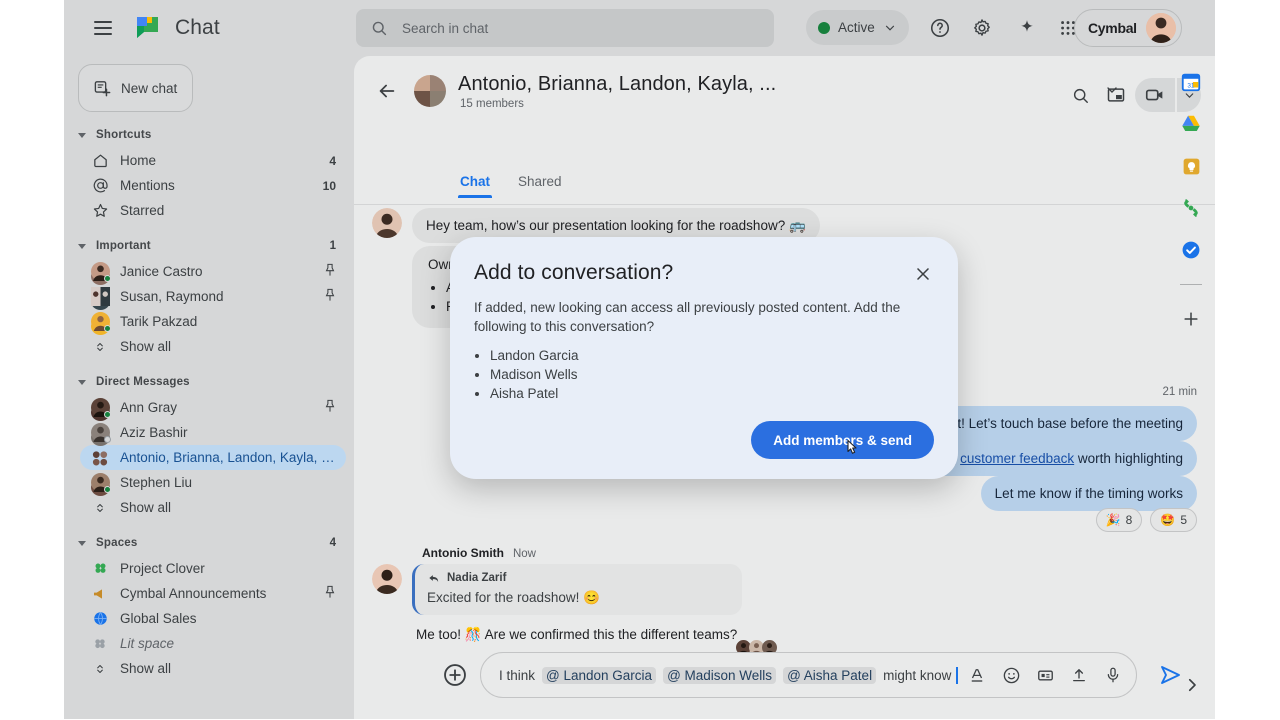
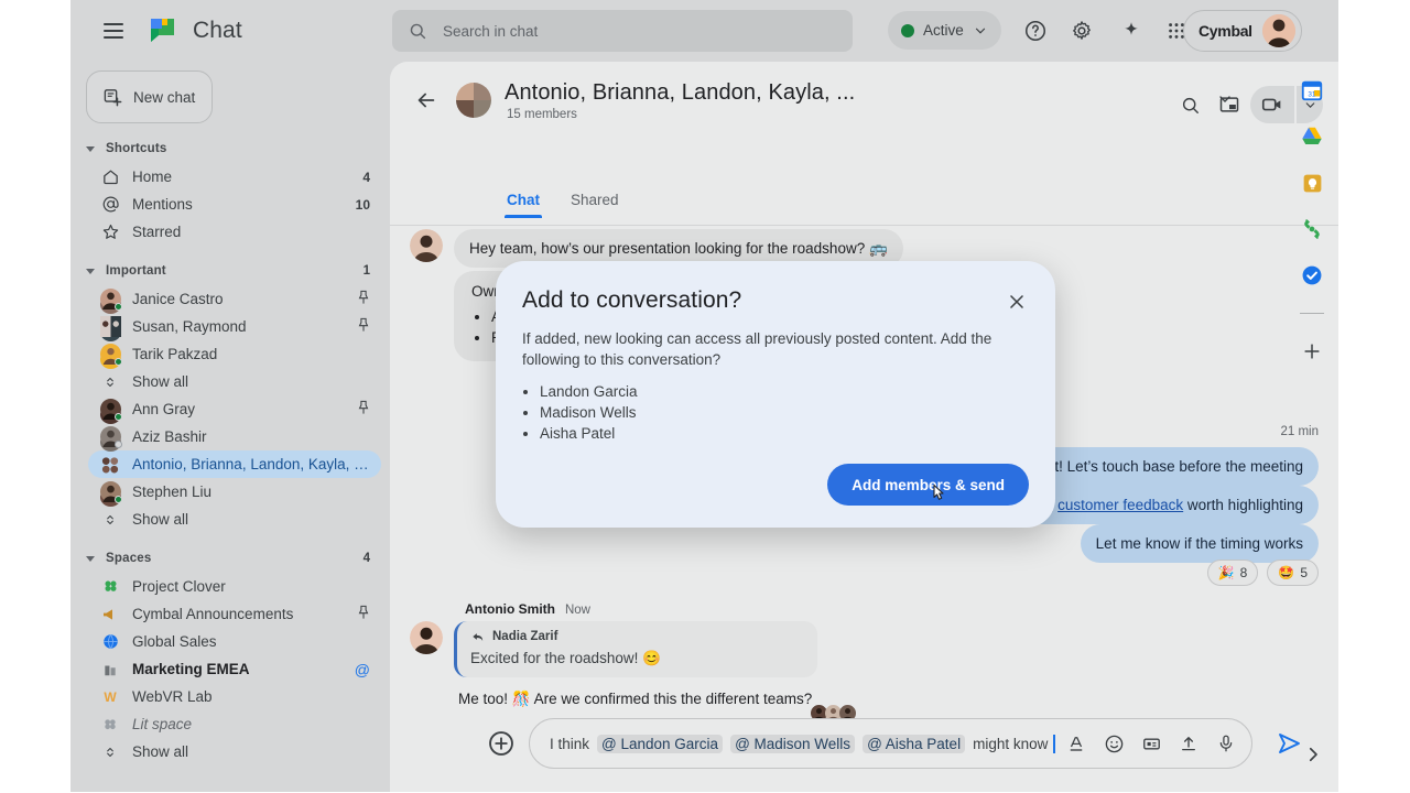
  Chat
  Search in chat
  Active
  Cymbal
  New chat
  Shortcuts
  Home
  4
  Mentions
  10
  Starred
  Important
  1
  Janice Castro
  Susan, Raymond
  Tarik Pakzad
  Show all
- Direct Messages
  Ann Gray
  Aziz Bashir
  Antonio, Brianna, Landon, Kayla, Jo
  Stephen Liu
  Show all
  Spaces
  4
  Project Clover
  Cymbal Announcements
  Global Sales
+ Marketing EMEA
+ @
+ W
+ WebVR Lab
  Lit space
  Show all
  Antonio, Brianna, Landon, Kayla, ...
  15 members
  Chat
  Shared
  Hey team, how’s our presentation looking for the roadshow? 🚌
  21 min
  t! Let’s touch base before the meeting
  customer feedback worth highlighting
  Let me know if the timing works
  🎉
  8
  🤩
  5
  Antonio Smith
  Now
  Nadia Zarif
  Excited for the roadshow! 😊
  Me too! 🎊 Are we confirmed this the different teams?
  I think
  @ Landon Garcia
  @ Madison Wells
  @ Aisha Patel
  might know
  Add to conversation?
  If added, new looking can access all previously posted content. Add the following to this conversation?
  Landon Garcia
  Madison Wells
  Aisha Patel
  Add members & send
